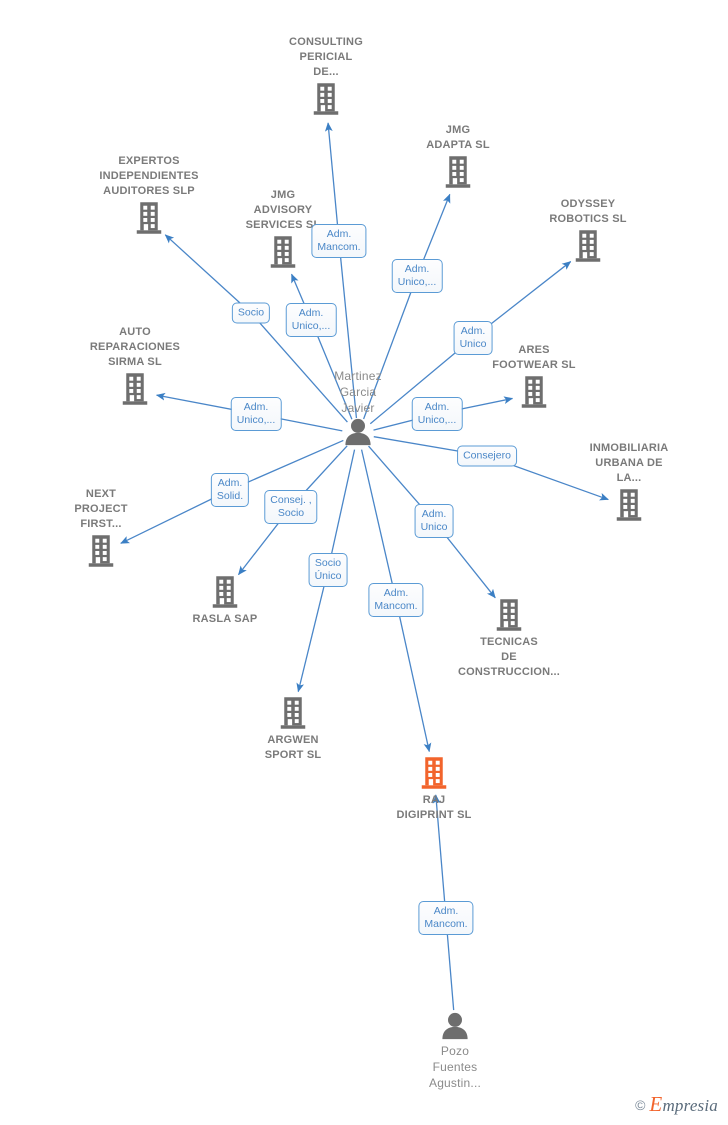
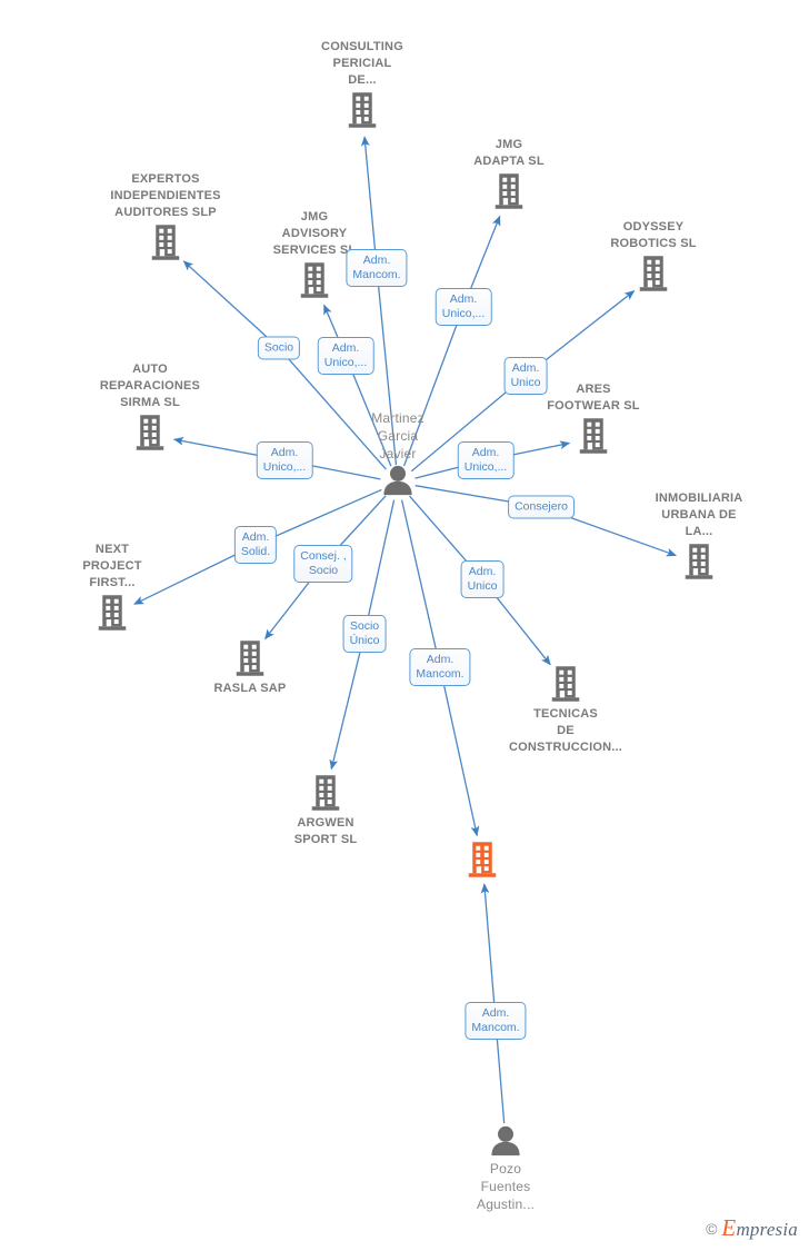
  Martinez
  Garcia
  Javier
  CONSULTING
  PERICIAL
  DE...
  JMG
  ADAPTA SL
  ODYSSEY
  ROBOTICS SL
  EXPERTOS
  INDEPENDIENTES
  AUDITORES SLP
  JMG
  ADVISORY
  SERVICES S
  AUTO
  REPARACIONES
  SIRMA SL
  ARES
  FOOTWEAR SL
  INMOBILIARIA
  URBANA DE
  LA...
  NEXT
  PROJECT
  FIRST...
  RASLA SAP
  TECNICAS
  DE
  CONSTRUCCION...
  ARGWEN
  SPORT SL
- RAJ
- DIGIPRINT SL
  Pozo
  Fuentes
  Agustin...
  Adm.
  Mancom.
  Adm.
  Unico,...
  Adm.
  Unico
  Socio
  Adm.
  Unico,...
  Adm.
  Unico,...
  Adm.
  Unico,...
  Consejero
  Adm.
  Solid.
  Consej. ,
  Socio
  Adm.
  Unico
  Socio
  Único
  Adm.
  Mancom.
  Adm.
  Mancom.
  ©
  Empresia
